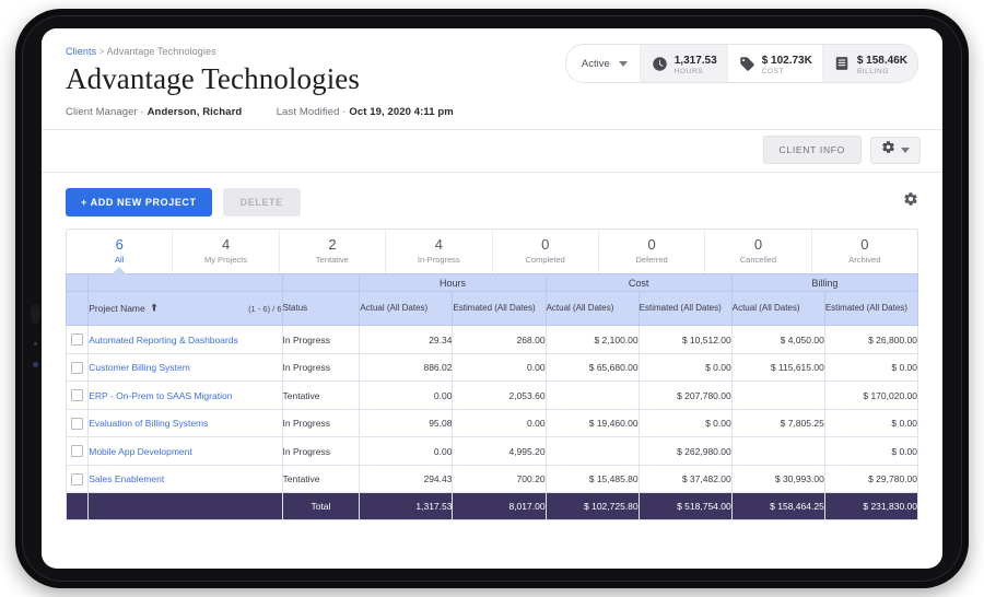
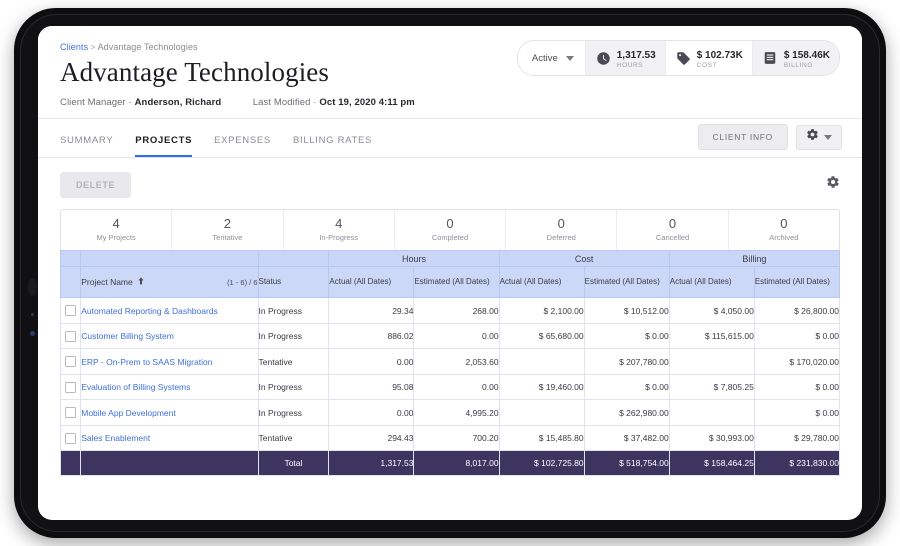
  Clients > Advantage Technologies
  Advantage Technologies
  Client Manager · Anderson, Richard Last Modified · Oct 19, 2020 4:11 pm
  Active
  1,317.53
  $ 102.73K
  $ 158.46K
+ SUMMARY
+ PROJECTS
+ EXPENSES
+ BILLING RATES
  CLIENT INFO
- + ADD NEW PROJECT
  DELETE
- 6
- All
  4
  My Projects
  2
  Tentative
  4
  In-Progress
  0
  Completed
  0
  Deferred
  0
  Cancelled
  0
  Archived
  			Hours	Cost	Billing
  	Project Name (1 - 6) / 6	Status	Actual (All Dates)	Estimated (All Dates)	Actual (All Dates)	Estimated (All Dates)	Actual (All Dates)	Estimated (All Dates)
  	Automated Reporting & Dashboards	In Progress	29.34	268.00	$ 2,100.00	$ 10,512.00	$ 4,050.00	$ 26,800.00
  	Customer Billing System	In Progress	886.02	0.00	$ 65,680.00	$ 0.00	$ 115,615.00	$ 0.00
  	ERP - On-Prem to SAAS Migration	Tentative	0.00	2,053.60		$ 207,780.00		$ 170,020.00
  	Evaluation of Billing Systems	In Progress	95.08	0.00	$ 19,460.00	$ 0.00	$ 7,805.25	$ 0.00
  	Mobile App Development	In Progress	0.00	4,995.20		$ 262,980.00		$ 0.00
  	Sales Enablement	Tentative	294.43	700.20	$ 15,485.80	$ 37,482.00	$ 30,993.00	$ 29,780.00
  		Total	1,317.53	8,017.00	$ 102,725.80	$ 518,754.00	$ 158,464.25	$ 231,830.00
